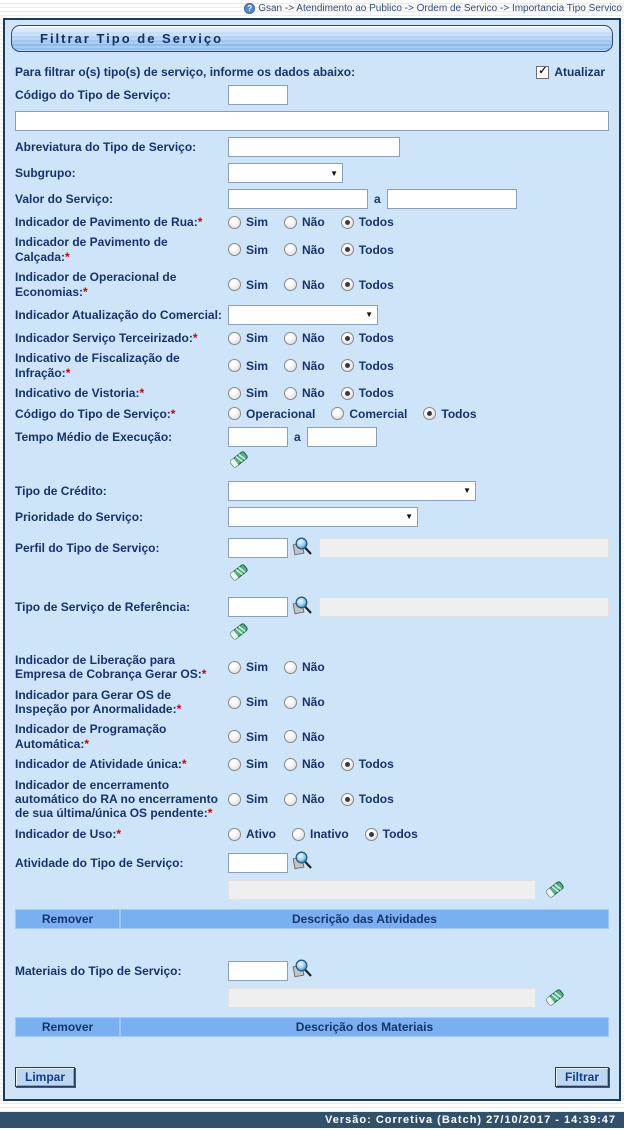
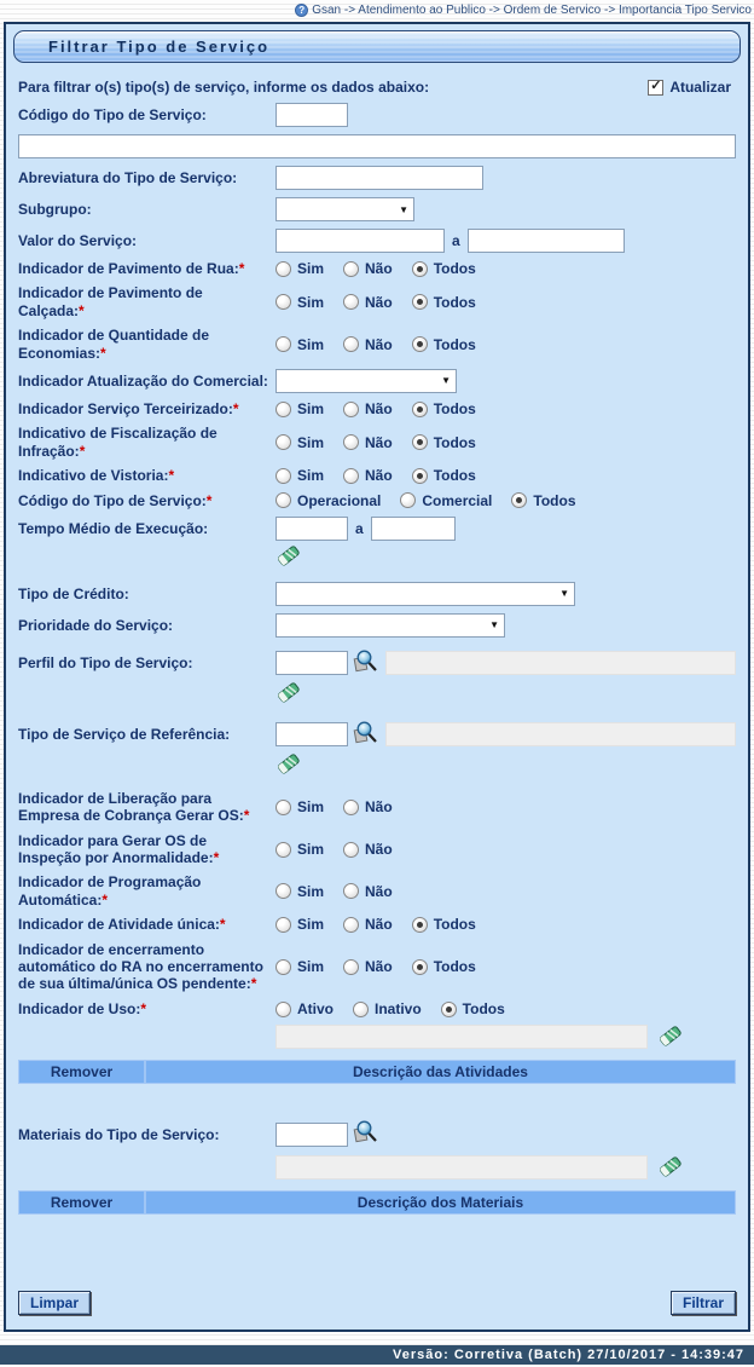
  ?
  Gsan -> Atendimento ao Publico -> Ordem de Servico -> Importancia Tipo Servico
  Filtrar Tipo de Serviço
  Para filtrar o(s) tipo(s) de serviço, informe os dados abaixo:
  ✓
  Atualizar
  Código do Tipo de Serviço:
  Abreviatura do Tipo de Serviço:
  Subgrupo:
  ▼
  Valor do Serviço:
  a
  Indicador de Pavimento de Rua:*
  Sim
  Não
  Todos
  Indicador de Pavimento de Calçada:*
  Sim
  Não
  Todos
- Indicador de Operacional de Economias:*
+ Indicador de Quantidade de Economias:*
  Sim
  Não
  Todos
  Indicador Atualização do Comercial:
  ▼
  Indicador Serviço Terceirizado:*
  Sim
  Não
  Todos
  Indicativo de Fiscalização de Infração:*
  Sim
  Não
  Todos
  Indicativo de Vistoria:*
  Sim
  Não
  Todos
  Código do Tipo de Serviço:*
  Operacional
  Comercial
  Todos
  Tempo Médio de Execução:
  a
  Tipo de Crédito:
  ▼
  Prioridade do Serviço:
  ▼
  Perfil do Tipo de Serviço:
  Tipo de Serviço de Referência:
  Indicador de Liberação para Empresa de Cobrança Gerar OS:*
  Sim
  Não
  Indicador para Gerar OS de Inspeção por Anormalidade:*
  Sim
  Não
  Indicador de Programação Automática:*
  Sim
  Não
  Indicador de Atividade única:*
  Sim
  Não
  Todos
  Indicador de encerramento automático do RA no encerramento de sua última/única OS pendente:*
  Sim
  Não
  Todos
  Indicador de Uso:*
  Ativo
  Inativo
  Todos
- Atividade do Tipo de Serviço:
  Remover
  Descrição das Atividades
  Materiais do Tipo de Serviço:
  Remover
  Descrição dos Materiais
  Limpar
  Filtrar
  Versão: Corretiva (Batch) 27/10/2017 - 14:39:47
